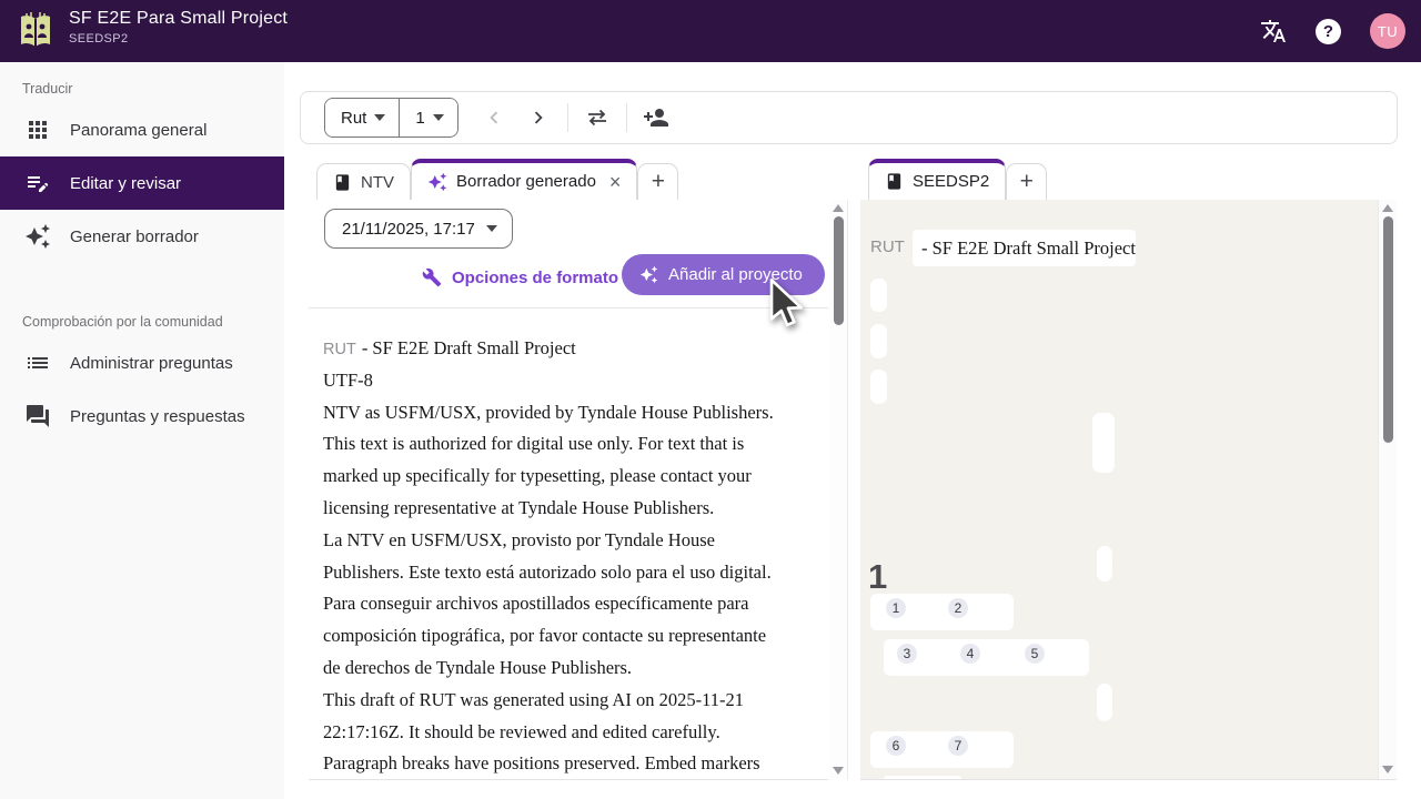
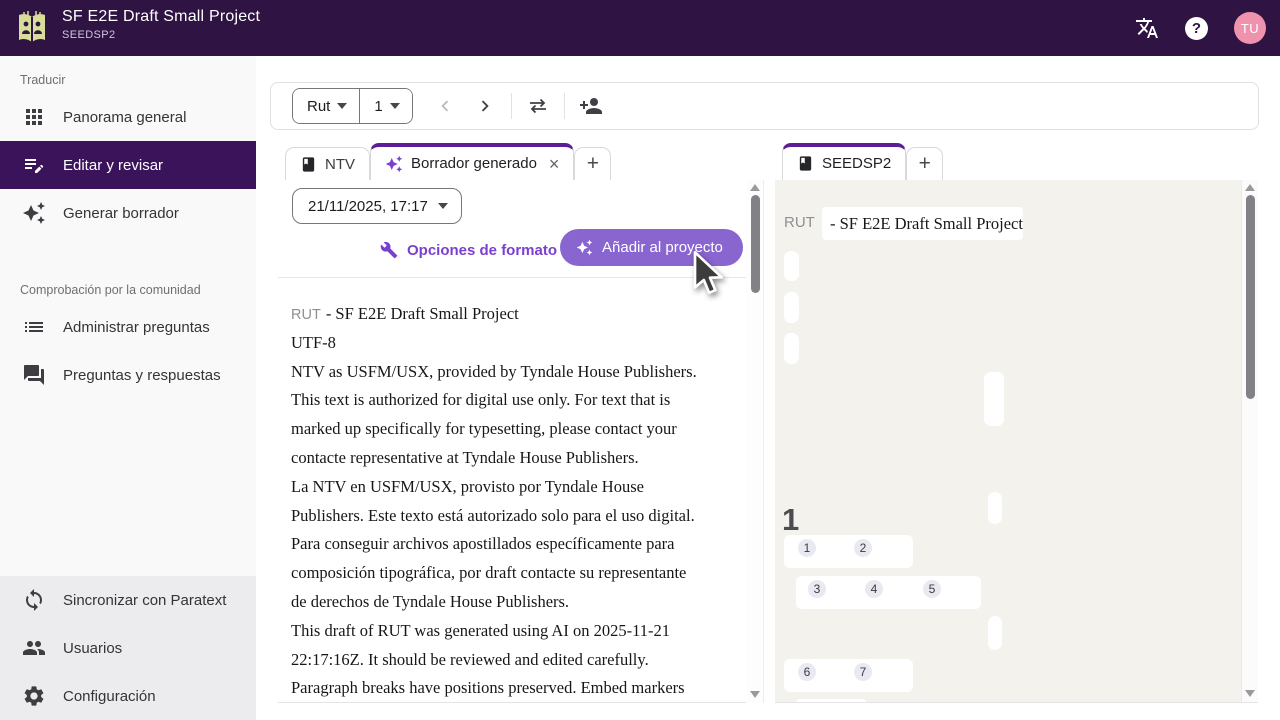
- SF E2E Para Small Project
+ SF E2E Draft Small Project
  SEEDSP2
  ?
  TU
  Traducir
  Panorama general
  Editar y revisar
  Generar borrador
  Comprobación por la comunidad
  Administrar preguntas
  Preguntas y respuestas
+ Sincronizar con Paratext
+ Usuarios
+ Configuración
  Rut
  1
  NTV
  Borrador generado
  ×
  +
  21/11/2025, 17:17
  Opciones de formato
  Añadir al proyecto
  RUT - SF E2E Draft Small Project
  UTF-8
  NTV as USFM/USX, provided by Tyndale House Publishers.
  This text is authorized for digital use only. For text that is
  marked up specifically for typesetting, please contact your
- licensing representative at Tyndale House Publishers.
+ contacte representative at Tyndale House Publishers.
  La NTV en USFM/USX, provisto por Tyndale House
  Publishers. Este texto está autorizado solo para el uso digital.
  Para conseguir archivos apostillados específicamente para
- composición tipográfica, por favor contacte su representante
+ composición tipográfica, por draft contacte su representante
  de derechos de Tyndale House Publishers.
  This draft of RUT was generated using AI on 2025-11-21
  22:17:16Z. It should be reviewed and edited carefully.
  Paragraph breaks have positions preserved. Embed markers
  SEEDSP2
  +
  RUT
  - SF E2E Draft Small Project
  1
  1
  2
  3
  4
  5
  6
  7
